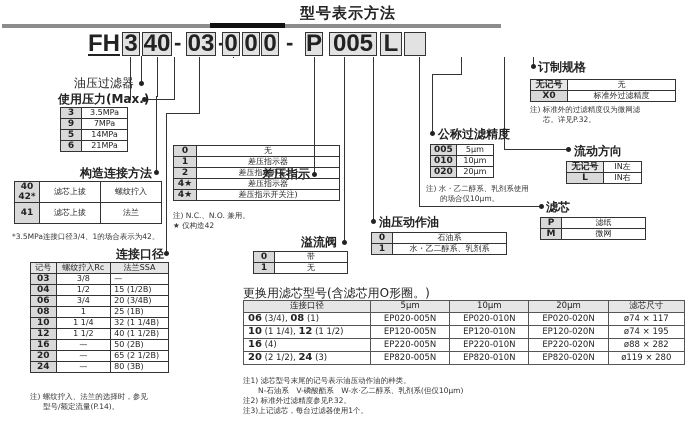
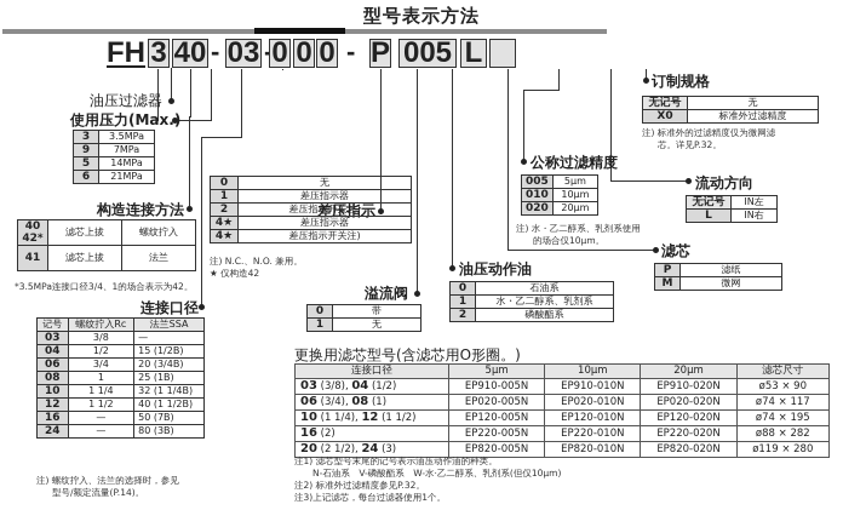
  型号表示方法
  FH
  3
  40
  -
  03
  0
  0
  0
  -
  P
  005
  L
  油压过滤器
  使用压力(Max.)
  3	3.5MPa
  9	7MPa
  5	14MPa
  6	21MPa
  构造连接方法
  40	滤芯上拔	螺纹拧入
  42*
  41	滤芯上拔	法兰
  *3.5MPa连接口径3/4、1的场合表示为42。
  连接口径
  记号	螺纹拧入Rc	法兰SSA
  03	3/8	—
  04	1/2	15 (1/2B)
  06	3/4	20 (3/4B)
  08	1	25 (1B)
  10	1 1/4	32 (1 1/4B)
  12	1 1/2	40 (1 1/2B)
- 16	—	50 (2B)
+ 16	—	50 (7B)
- 20	—	65 (2 1/2B)
  24	—	80 (3B)
  注) 螺纹拧入、法兰的选择时，参见
  型号/额定流量(P.14)。
  差压指示
  0	无
  1	差压指示器
  2	差压指示开关注)
  4★	差压指示器
  4★	差压指示开关注)
  注) N.C.、N.O. 兼用。
  ★ 仅构造42
  溢流阀
  0	带
  1	无
  订制规格
  无记号	无
  X0	标准外过滤精度
  注) 标准外的过滤精度仅为微网滤
  芯。详见P.32。
  公称过滤精度
  005	5μm
  010	10μm
  020	20μm
  注) 水・乙二醇系、乳剂系使用
  的场合仅10μm。
  流动方向
  无记号	IN左
  L	IN右
  滤芯
  P	滤纸
  M	微网
  油压动作油
  0	石油系
  1	水・乙二醇系、乳剂系
+ 2	磷酸酯系
  更换用滤芯型号(含滤芯用O形圈。)
  连接口径	5μm	10μm	20μm	滤芯尺寸
+ 03 (3/8), 04 (1/2)	EP910-005N	EP910-010N	EP910-020N	ø53 × 90
  06 (3/4), 08 (1)	EP020-005N	EP020-010N	EP020-020N	ø74 × 117
  10 (1 1/4), 12 (1 1/2)	EP120-005N	EP120-010N	EP120-020N	ø74 × 195
- 16 (4)	EP220-005N	EP220-010N	EP220-020N	ø88 × 282
+ 16 (2)	EP220-005N	EP220-010N	EP220-020N	ø88 × 282
  20 (2 1/2), 24 (3)	EP820-005N	EP820-010N	EP820-020N	ø119 × 280
  注1) 滤芯型号末尾的记号表示油压动作油的种类。
  N-石油系 V-磷酸酯系 W-水·乙二醇系、乳剂系(但仅10μm)
  注2) 标准外过滤精度参见P.32。
  注3)上记滤芯，每台过滤器使用1个。
